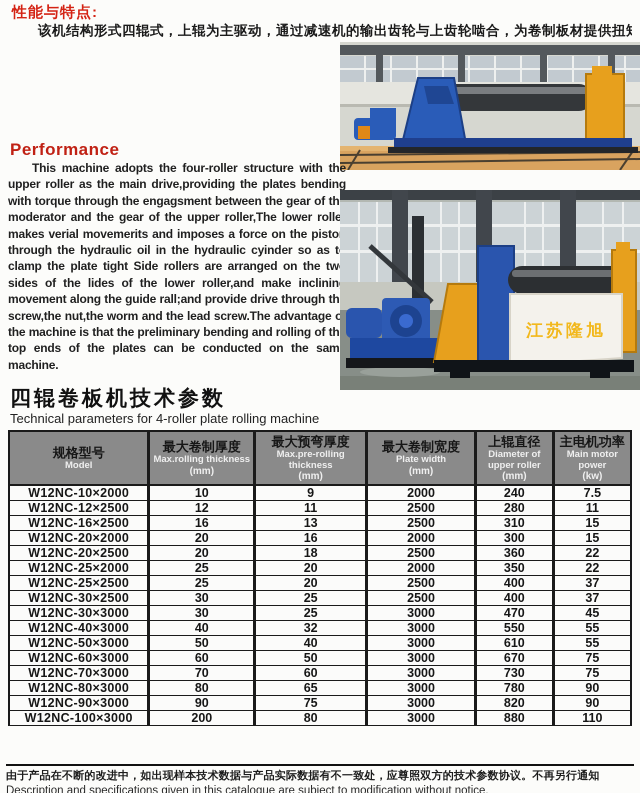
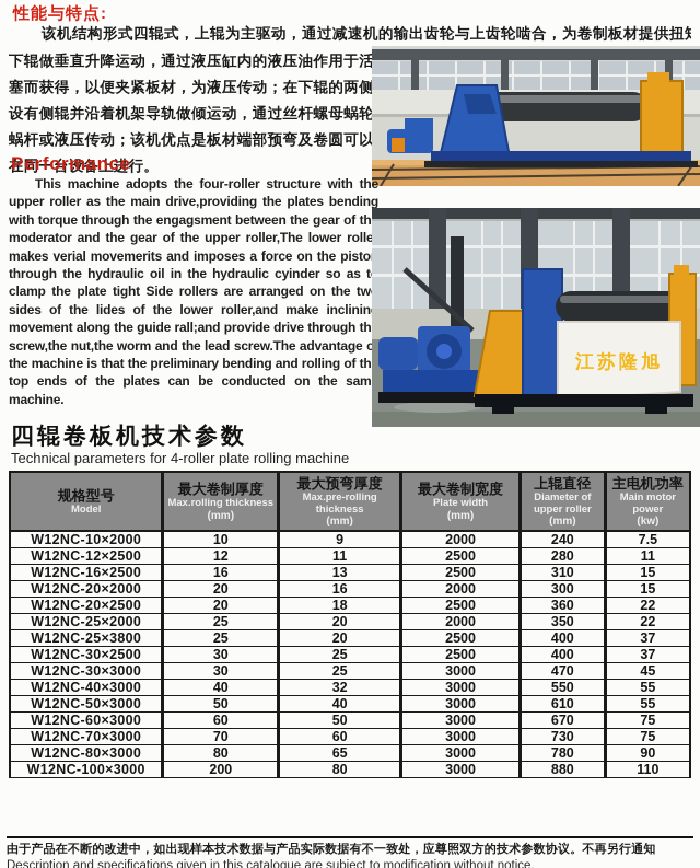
  性能与特点:
  该机结构形式四辊式，上辊为主驱动，通过减速机的输出齿轮与上齿轮啮合，为卷制板材提供扭
+ 下辊做垂直升降运动，通过液压缸内的液压油作用于活塞而获得，以便夹紧板材，为液压传动；在下辊的两侧设有侧辊并沿着机架导轨做倾运动，通过丝杆螺母蜗轮蜗杆或液压传动；该机优点是板材端部预弯及卷圆可以在同一台设备上进行。
  Performance
  This machine adopts the four-roller structure with the upper roller as the main drive,providing the plates bending with torque through the engagsment between the gear of th moderator and the gear of the upper roller,The lower rolle makes verial movemerits and imposes a force on the pisto through the hydraulic oil in the hydraulic cyinder so as t clamp the plate tight Side rollers are arranged on the tw sides of the lides of the lower roller,and make inclinin movement along the guide rall;and provide drive through th screw,the nut,the worm and the lead screw.The advantage o the machine is that the preliminary bending and rolling of th top ends of the plates can be conducted on the sam machine.
  江苏隆旭
  四辊卷板机技术参数
  Technical parameters for 4-roller plate rolling machine
  规格型号Model	最大卷制厚度Max.rolling thickness(mm)	最大预弯厚度Max.pre-rolling thickness(mm)	最大卷制宽度Plate width(mm)	上辊直径Diameter of upper roller(mm)	主电机功率Main motor power(kw)
  W12NC-10×2000	10	9	2000	240	7.5
  W12NC-12×2500	12	11	2500	280	11
  W12NC-16×2500	16	13	2500	310	15
  W12NC-20×2000	20	16	2000	300	15
  W12NC-20×2500	20	18	2500	360	22
  W12NC-25×2000	25	20	2000	350	22
- W12NC-25×2500	25	20	2500	400	37
+ W12NC-25×3800	25	20	2500	400	37
  W12NC-30×2500	30	25	2500	400	37
  W12NC-30×3000	30	25	3000	470	45
  W12NC-40×3000	40	32	3000	550	55
  W12NC-50×3000	50	40	3000	610	55
  W12NC-60×3000	60	50	3000	670	75
  W12NC-70×3000	70	60	3000	730	75
  W12NC-80×3000	80	65	3000	780	90
- W12NC-90×3000	90	75	3000	820	90
  W12NC-100×3000	200	80	3000	880	110
  由于产品在不断的改进中，如出现样本技术数据与产品实际数据有不一致处，应尊照双方的技术参数协议。不再另行通知
  Description and specifications given in this catalogue are subject to modification without notice.
